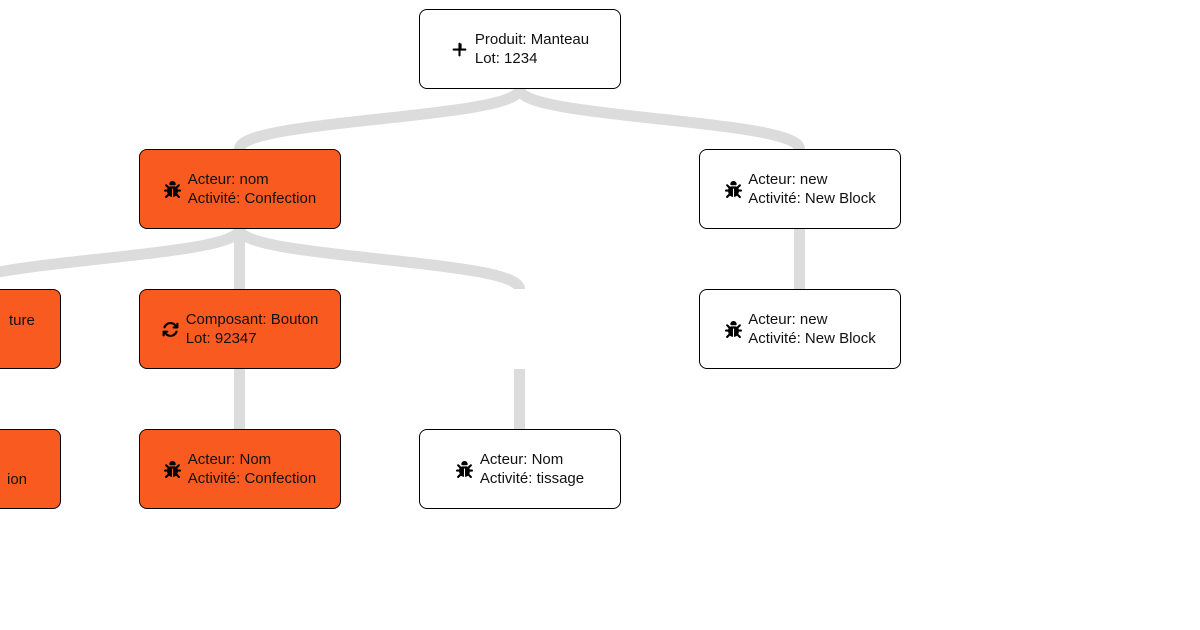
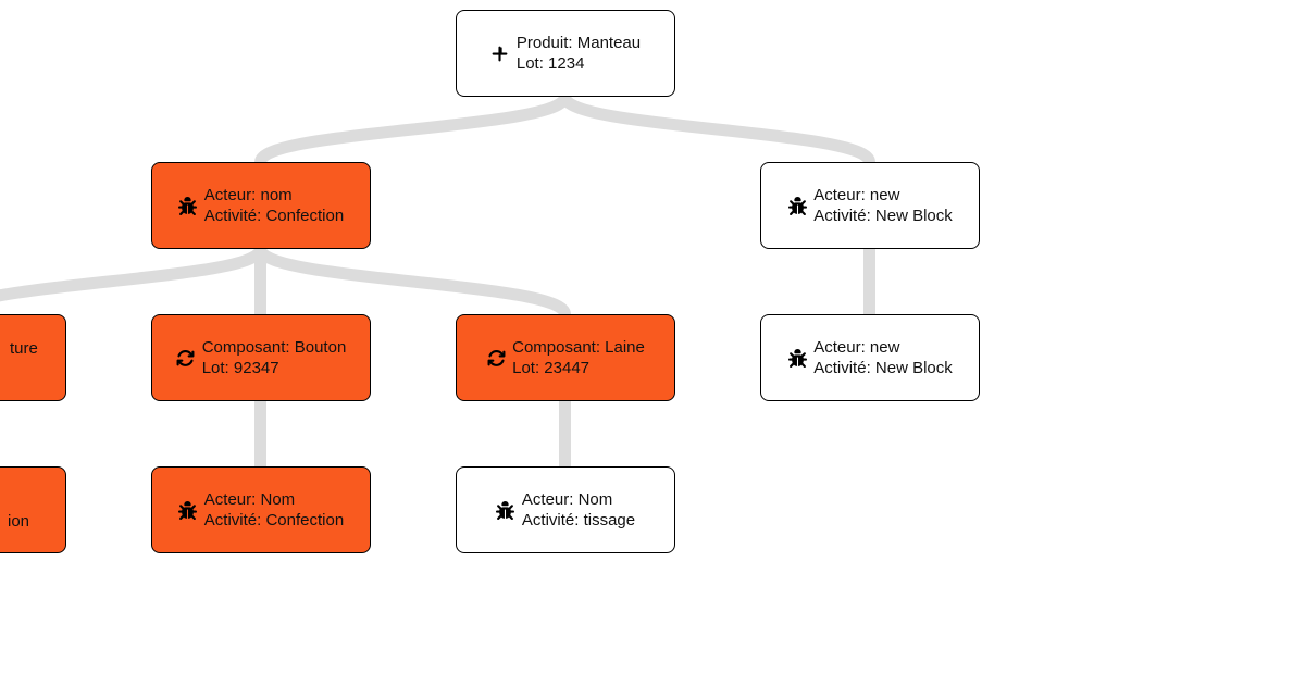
  Produit: Manteau
  Lot: 1234
  Acteur: nom
  Activité: Confection
  Acteur: new
  Activité: New Block
  ture
  Composant: Bouton
  Lot: 92347
+ Composant: Laine
+ Lot: 23447
  Acteur: new
  Activité: New Block
  ion
  Acteur: Nom
  Activité: Confection
  Acteur: Nom
  Activité: tissage
